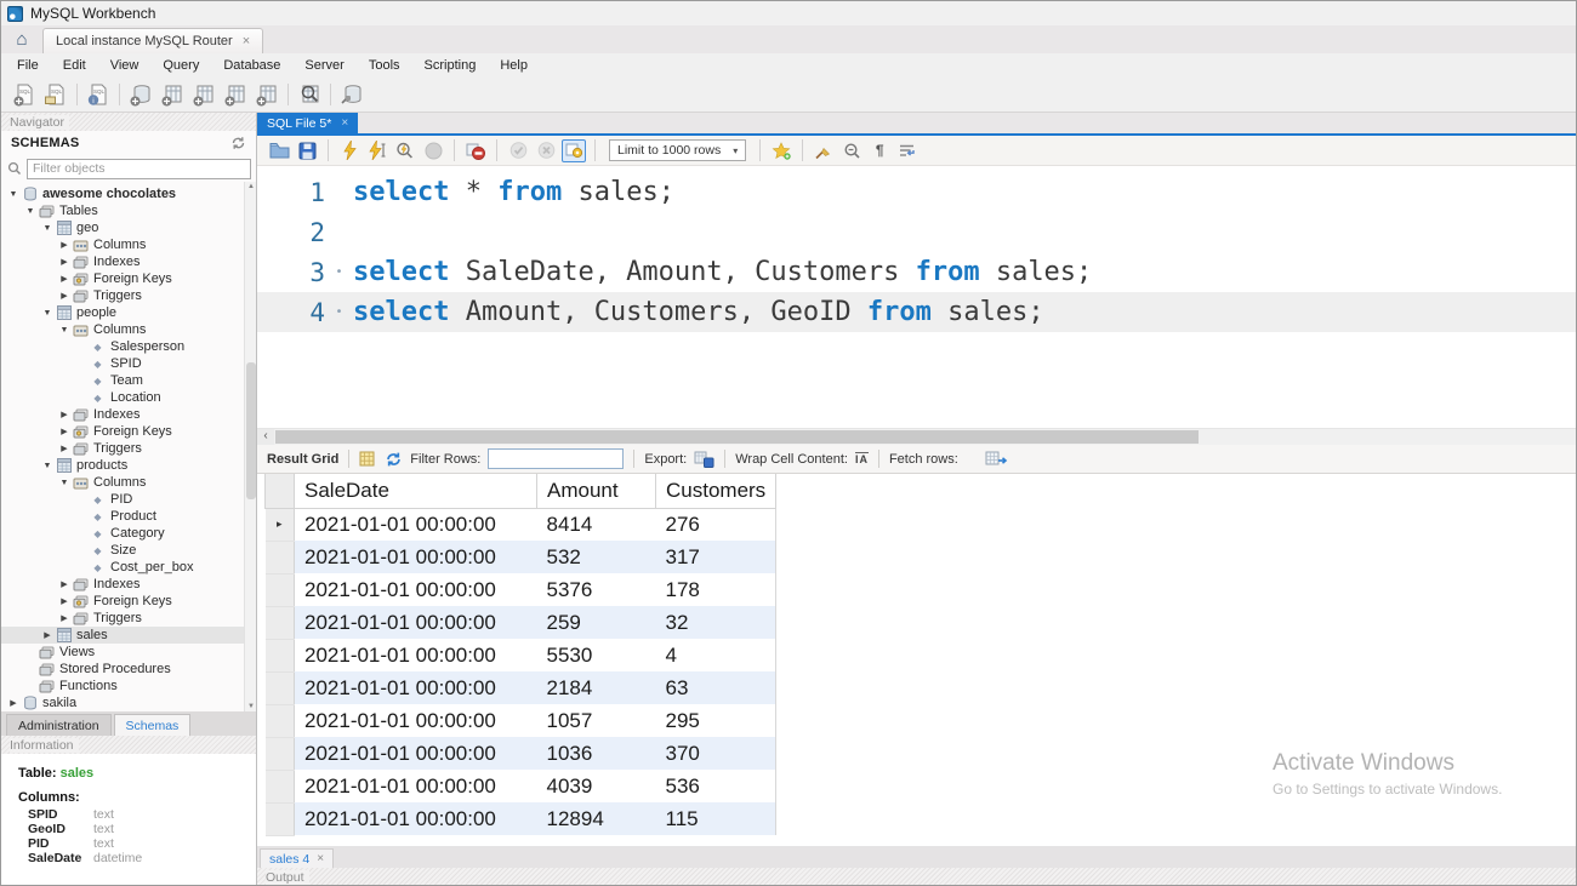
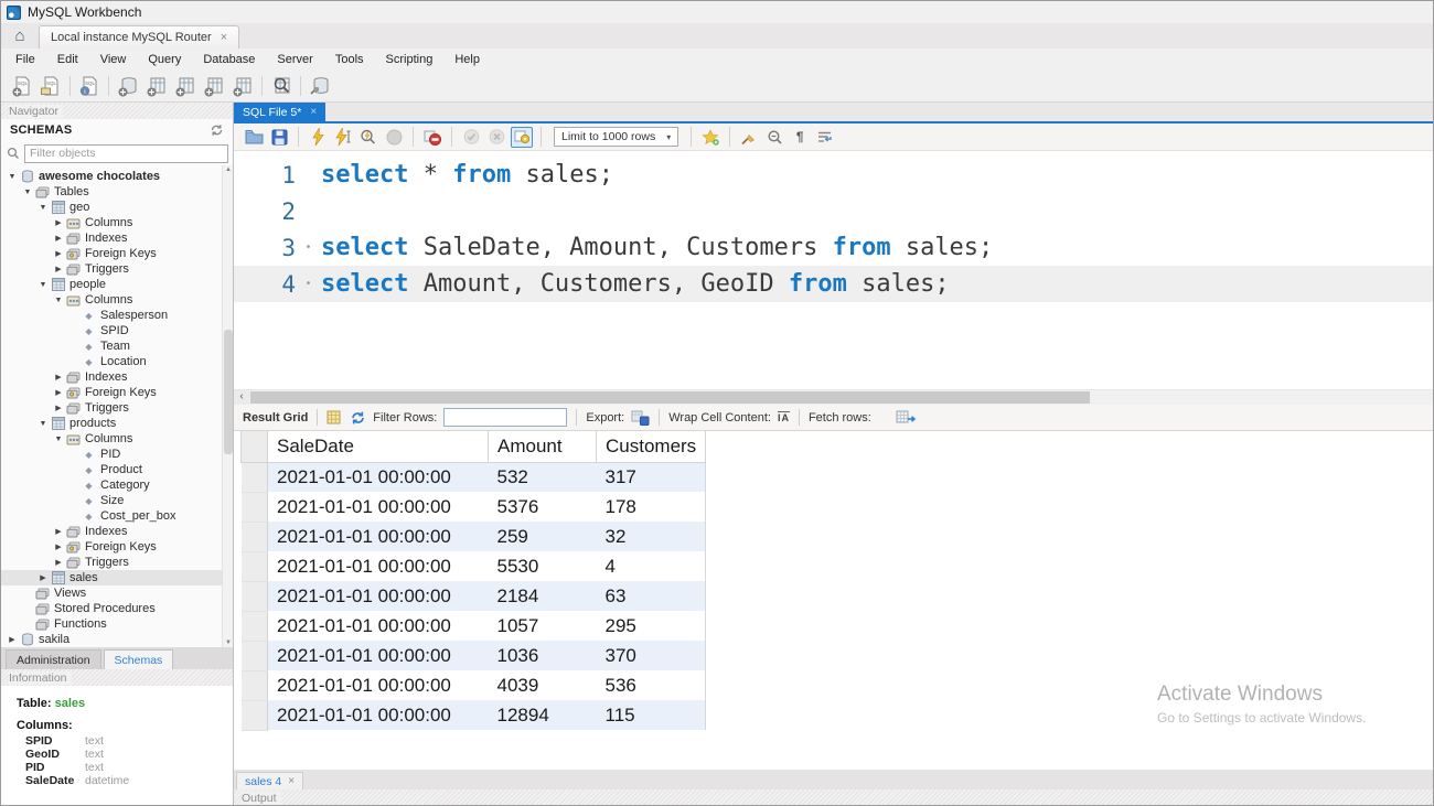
  MySQL Workbench
  ⌂
  Local instance MySQL Router
  ×
  File
  Edit
  View
  Query
  Database
  Server
  Tools
  Scripting
  Help
  Navigator
  SCHEMAS
  Filter objects
  awesome chocolates
  Tables
  geo
  Columns
  Indexes
  Foreign Keys
  Triggers
  people
  Columns
  ◆
  Salesperson
  ◆
  SPID
  ◆
  Team
  ◆
  Location
  Indexes
  Foreign Keys
  Triggers
  products
  Columns
  ◆
  PID
  ◆
  Product
  ◆
  Category
  ◆
  Size
  ◆
  Cost_per_box
  Indexes
  Foreign Keys
  Triggers
  sales
  Views
  Stored Procedures
  Functions
  sakila
  Administration
  Schemas
  Information
  Table: sales
  Columns:
  SPID
  text
  GeoID
  text
  PID
  text
  SaleDate
  datetime
  SQL File 5*
  ×
  Limit to 1000 rows
  ▾
  ¶
  1
  select * from sales;
  2
  3
  •
  select SaleDate, Amount, Customers from sales;
  4
  •
  select Amount, Customers, GeoID from sales;
  ‹
  Result Grid
  Filter Rows:
  Export:
  Wrap Cell Content:
  IA
  Fetch rows:
  	SaleDate	Amount	Customers
- ▸	2021-01-01 00:00:00	8414	276
  	2021-01-01 00:00:00	532	317
  	2021-01-01 00:00:00	5376	178
  	2021-01-01 00:00:00	259	32
  	2021-01-01 00:00:00	5530	4
  	2021-01-01 00:00:00	2184	63
  	2021-01-01 00:00:00	1057	295
  	2021-01-01 00:00:00	1036	370
  	2021-01-01 00:00:00	4039	536
  	2021-01-01 00:00:00	12894	115
  sales 4
  ×
  Output
  Activate Windows
  Go to Settings to activate Windows.
